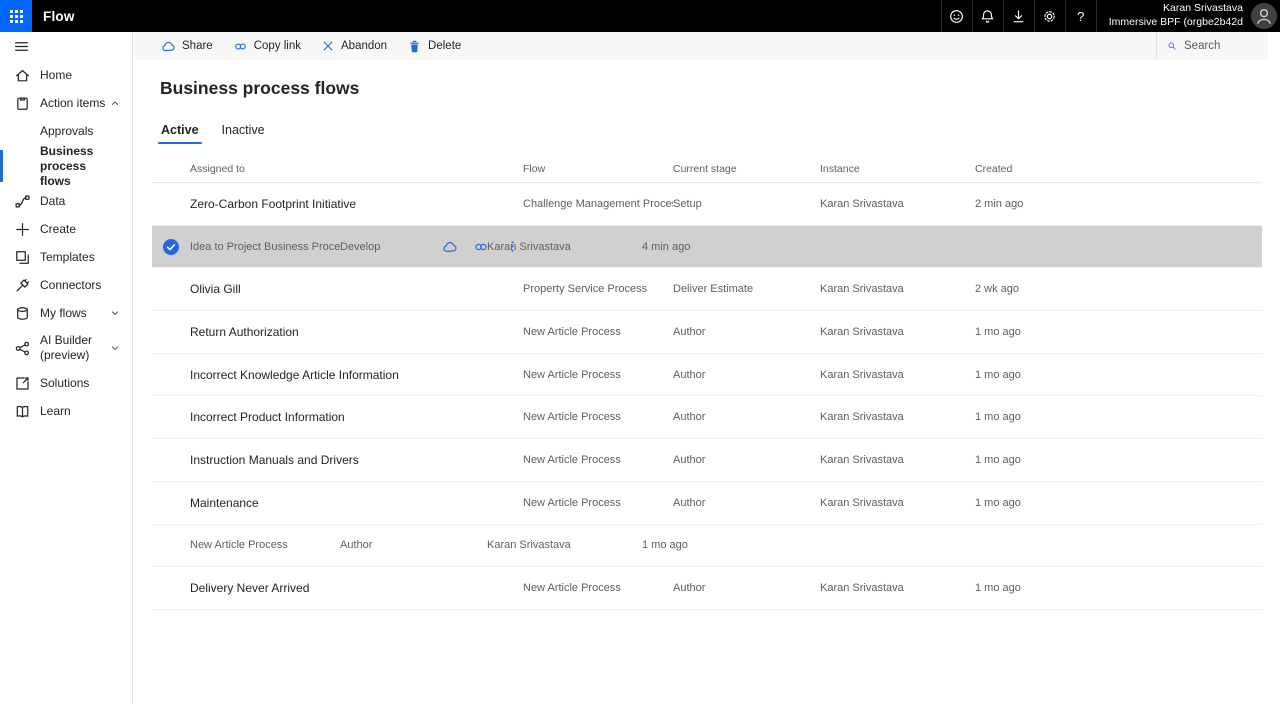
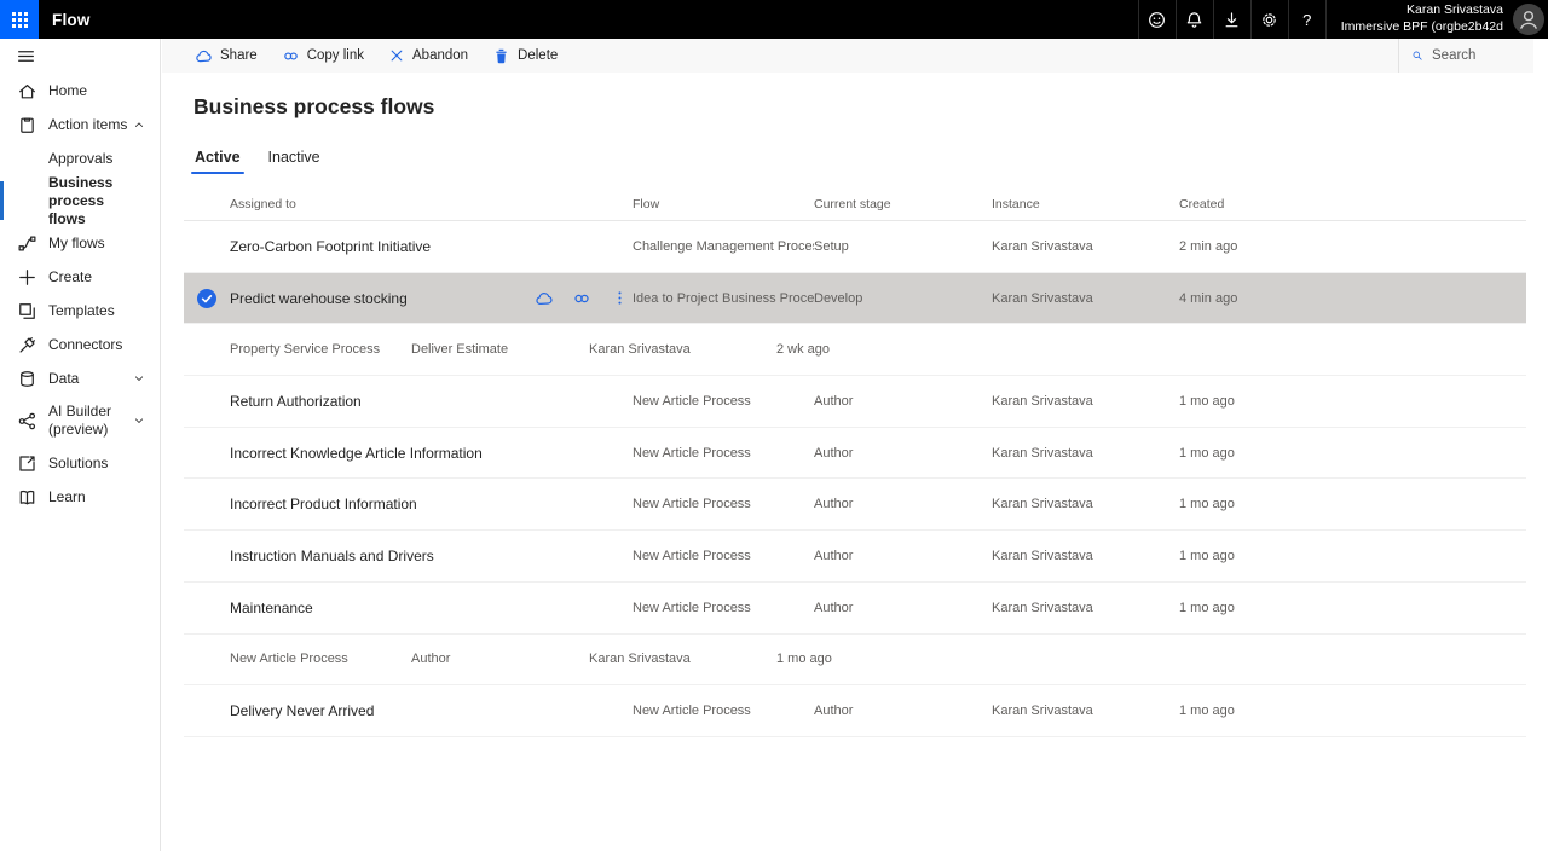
  Flow
  ?
  Karan Srivastava
  Immersive BPF (orgbe2b42d
  Home
  Action items
  Approvals
  Business process flows
- Data
+ My flows
  Create
  Templates
  Connectors
- My flows
+ Data
  AI Builder (preview)
  Solutions
  Learn
  Share
  Copy link
  Abandon
  Delete
  Search
  Business process flows
  Active
  Inactive
  Assigned to
  Flow
  Current stage
  Instance
  Created
  Zero-Carbon Footprint Initiative
  Challenge Management Proce
  Setup
  Karan Srivastava
  2 min ago
+ Predict warehouse stocking
  Idea to Project Business Proce
  Develop
  Karan Srivastava
  4 min ago
- Olivia Gill
  Property Service Process
  Deliver Estimate
  Karan Srivastava
  2 wk ago
  Return Authorization
  New Article Process
  Author
  Karan Srivastava
  1 mo ago
  Incorrect Knowledge Article Information
  New Article Process
  Author
  Karan Srivastava
  1 mo ago
  Incorrect Product Information
  New Article Process
  Author
  Karan Srivastava
  1 mo ago
  Instruction Manuals and Drivers
  New Article Process
  Author
  Karan Srivastava
  1 mo ago
  Maintenance
  New Article Process
  Author
  Karan Srivastava
  1 mo ago
  New Article Process
  Author
  Karan Srivastava
  1 mo ago
  Delivery Never Arrived
  New Article Process
  Author
  Karan Srivastava
  1 mo ago
